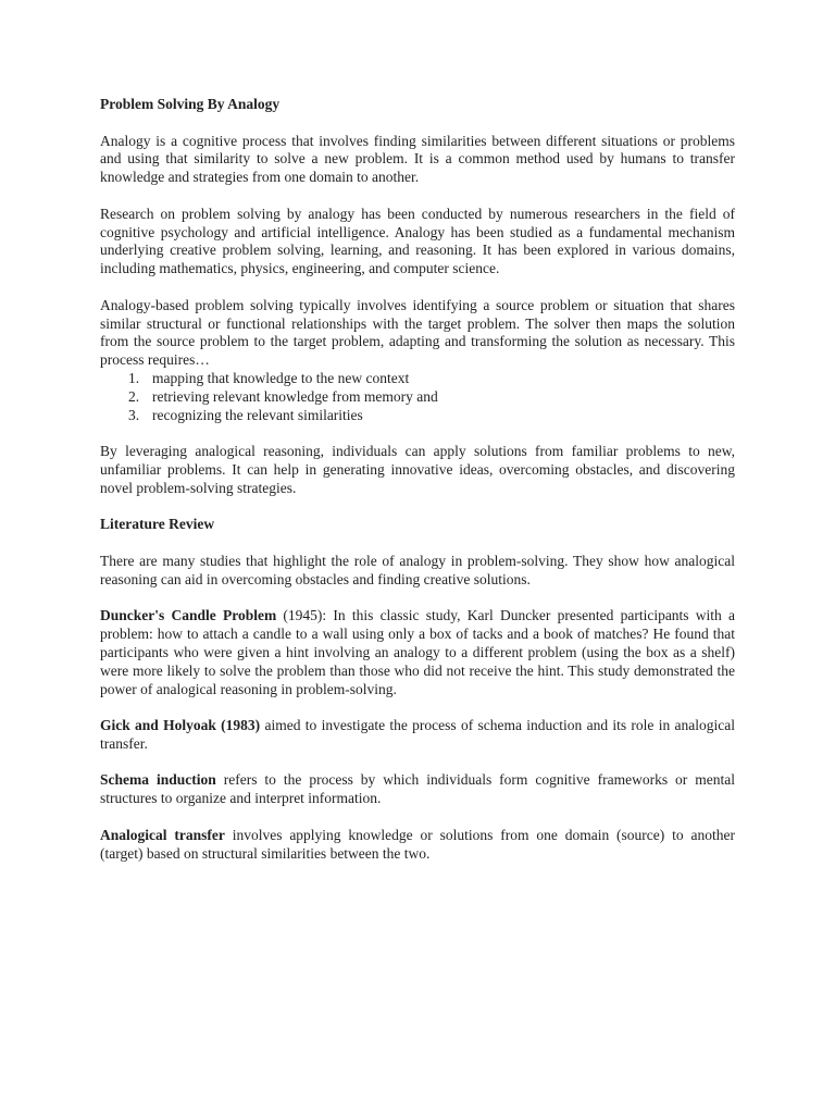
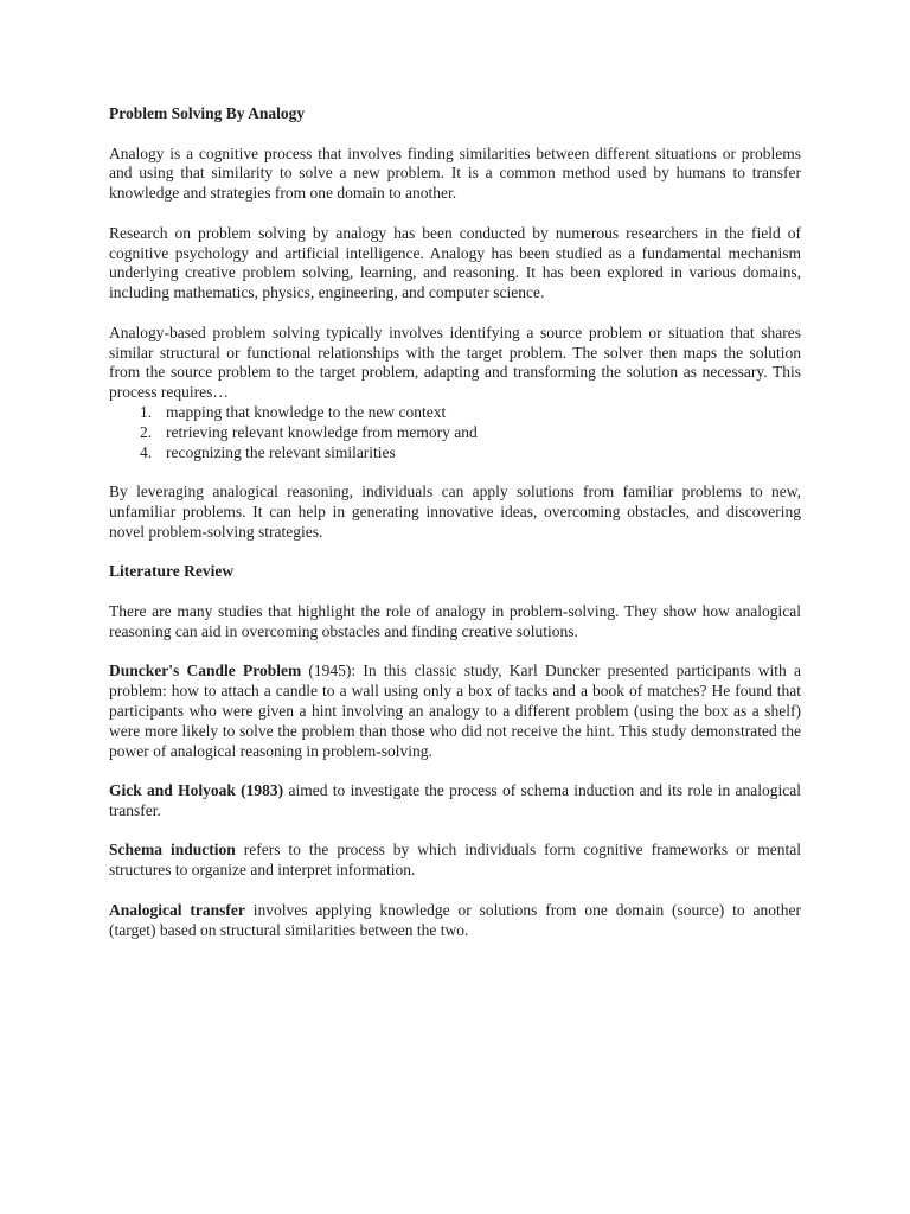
  Problem Solving By Analogy
  Analogy is a cognitive process that involves finding similarities between different situations or problems and using that similarity to solve a new problem. It is a common method used by humans to transfer knowledge and strategies from one domain to another.
  Research on problem solving by analogy has been conducted by numerous researchers in the field of cognitive psychology and artificial intelligence. Analogy has been studied as a fundamental mechanism underlying creative problem solving, learning, and reasoning. It has been explored in various domains, including mathematics, physics, engineering, and computer science.
  Analogy-based problem solving typically involves identifying a source problem or situation that shares similar structural or functional relationships with the target problem. The solver then maps the solution from the source problem to the target problem, adapting and transforming the solution as necessary. This process requires…
  1.
  mapping that knowledge to the new context
  2.
  retrieving relevant knowledge from memory and
- 3.
+ 4.
  recognizing the relevant similarities
  By leveraging analogical reasoning, individuals can apply solutions from familiar problems to new, unfamiliar problems. It can help in generating innovative ideas, overcoming obstacles, and discovering novel problem-solving strategies.
  Literature Review
  There are many studies that highlight the role of analogy in problem-solving. They show how analogical reasoning can aid in overcoming obstacles and finding creative solutions.
  Duncker's Candle Problem (1945): In this classic study, Karl Duncker presented participants with a problem: how to attach a candle to a wall using only a box of tacks and a book of matches? He found that participants who were given a hint involving an analogy to a different problem (using the box as a shelf) were more likely to solve the problem than those who did not receive the hint. This study demonstrated the power of analogical reasoning in problem-solving.
  Gick and Holyoak (1983) aimed to investigate the process of schema induction and its role in analogical transfer.
  Schema induction refers to the process by which individuals form cognitive frameworks or mental structures to organize and interpret information.
  Analogical transfer involves applying knowledge or solutions from one domain (source) to another (target) based on structural similarities between the two.
